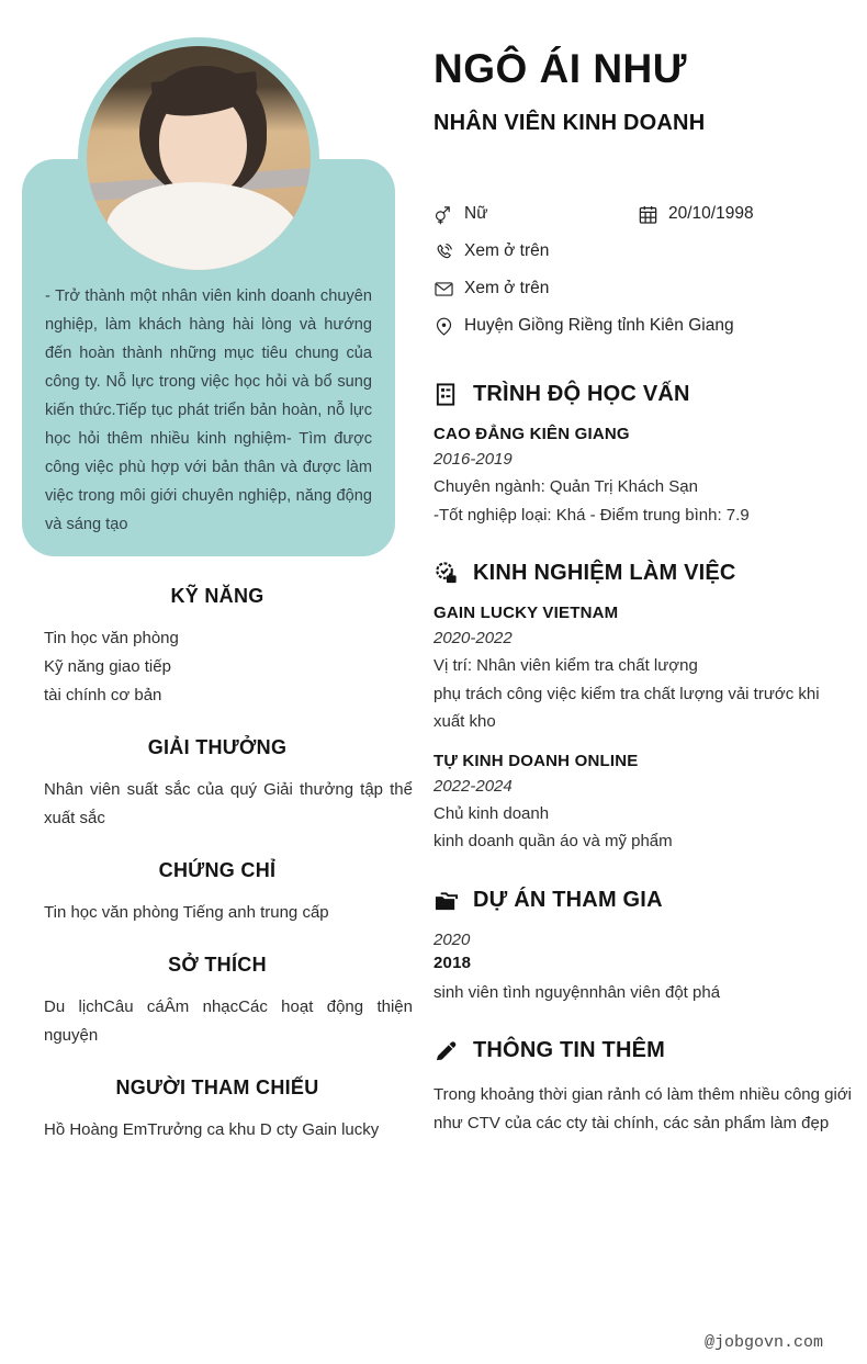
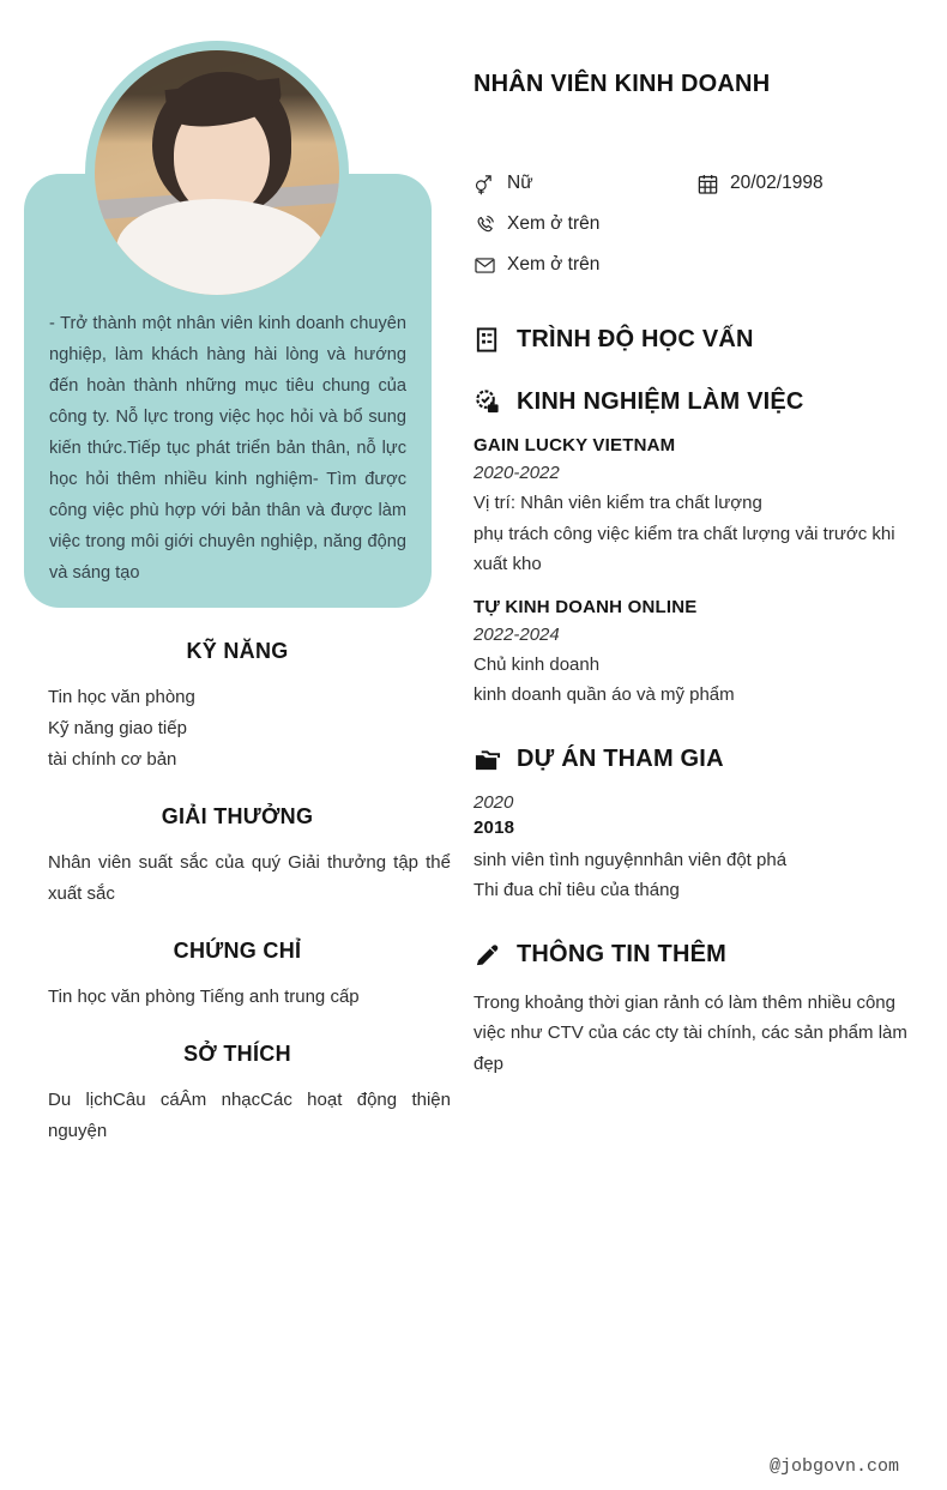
- - Trở thành một nhân viên kinh doanh chuyên nghiệp, làm khách hàng hài lòng và hướng đến hoàn thành những mục tiêu chung của công ty. Nỗ lực trong việc học hỏi và bổ sung kiến thức.Tiếp tục phát triển bản hoàn, nỗ lực học hỏi thêm nhiều kinh nghiệm- Tìm được công việc phù hợp với bản thân và được làm việc trong môi giới chuyên nghiệp, năng động và sáng tạo
+ - Trở thành một nhân viên kinh doanh chuyên nghiệp, làm khách hàng hài lòng và hướng đến hoàn thành những mục tiêu chung của công ty. Nỗ lực trong việc học hỏi và bổ sung kiến thức.Tiếp tục phát triển bản thân, nỗ lực học hỏi thêm nhiều kinh nghiệm- Tìm được công việc phù hợp với bản thân và được làm việc trong môi giới chuyên nghiệp, năng động và sáng tạo
  KỸ NĂNG
  Tin học văn phòng
  Kỹ năng giao tiếp
  tài chính cơ bản
  GIẢI THƯỞNG
  Nhân viên suất sắc của quý Giải thưởng tập thể xuất sắc
  CHỨNG CHỈ
  Tin học văn phòng Tiếng anh trung cấp
  SỞ THÍCH
  Du lịchCâu cáÂm nhạcCác hoạt động thiện nguyện
- NGƯỜI THAM CHIẾU
- Hồ Hoàng EmTrưởng ca khu D cty Gain lucky
- NGÔ ÁI NHƯ
  NHÂN VIÊN KINH DOANH
  Nữ
- 20/10/1998
+ 20/02/1998
  Xem ở trên
  Xem ở trên
- Huyện Giồng Riềng tỉnh Kiên Giang
  TRÌNH ĐỘ HỌC VẤN
- CAO ĐẲNG KIÊN GIANG
- 2016-2019
- Chuyên ngành: Quản Trị Khách Sạn
- -Tốt nghiệp loại: Khá - Điểm trung bình: 7.9
  KINH NGHIỆM LÀM VIỆC
  GAIN LUCKY VIETNAM
  2020-2022
  Vị trí: Nhân viên kiểm tra chất lượng
  phụ trách công việc kiểm tra chất lượng vải trước khi xuất kho
  TỰ KINH DOANH ONLINE
  2022-2024
  Chủ kinh doanh
  kinh doanh quần áo và mỹ phẩm
  DỰ ÁN THAM GIA
  2020
  2018
  sinh viên tình nguyệnnhân viên đột phá
+ Thi đua chỉ tiêu của tháng
  THÔNG TIN THÊM
- Trong khoảng thời gian rảnh có làm thêm nhiều công giới như CTV của các cty tài chính, các sản phẩm làm đẹp
+ Trong khoảng thời gian rảnh có làm thêm nhiều công việc như CTV của các cty tài chính, các sản phẩm làm đẹp
  @jobgovn.com
